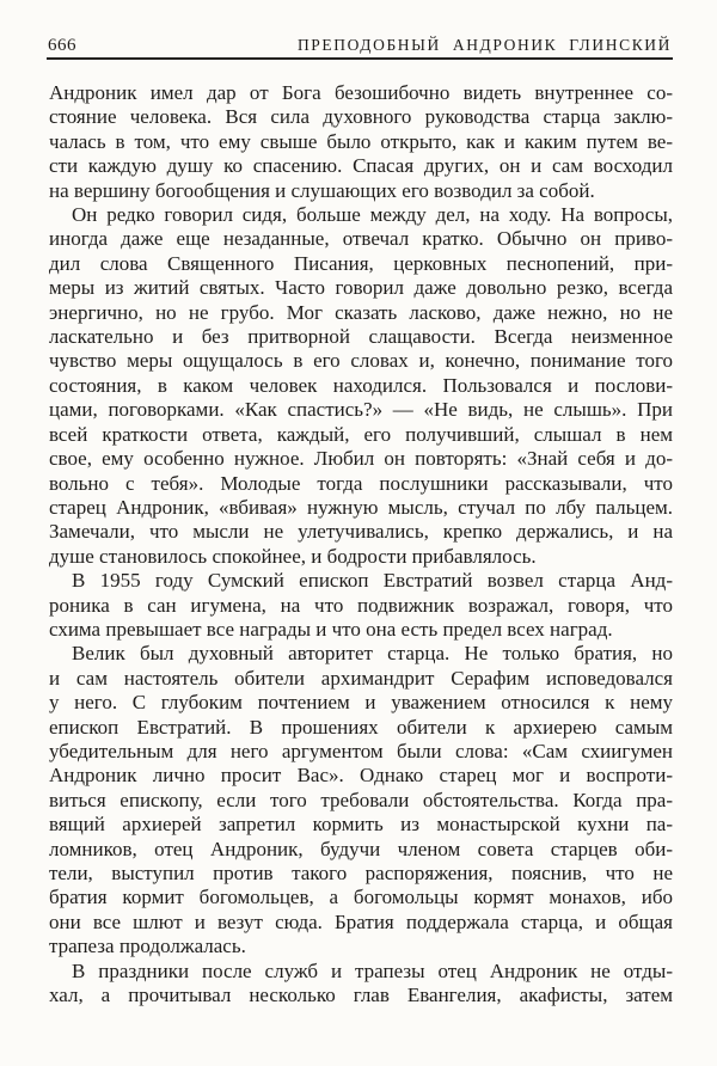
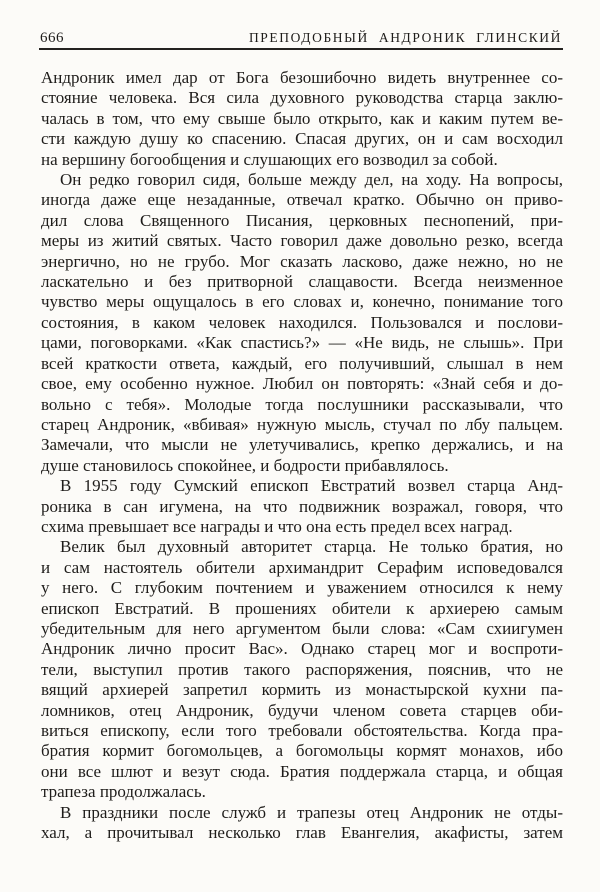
  666
  ПРЕПОДОБНЫЙ АНДРОНИК ГЛИНСКИЙ
  Андроник имел дар от Бога безошибочно видеть внутреннее со-
  стояние человека. Вся сила духовного руководства старца заклю-
  чалась в том, что ему свыше было открыто, как и каким путем ве-
  сти каждую душу ко спасению. Спасая других, он и сам восходил
  на вершину богообщения и слушающих его возводил за собой.
  Он редко говорил сидя, больше между дел, на ходу. На вопросы,
  иногда даже еще незаданные, отвечал кратко. Обычно он приво-
  дил слова Священного Писания, церковных песнопений, при-
  меры из житий святых. Часто говорил даже довольно резко, всегда
  энергично, но не грубо. Мог сказать ласково, даже нежно, но не
  ласкательно и без притворной слащавости. Всегда неизменное
  чувство меры ощущалось в его словах и, конечно, понимание того
  состояния, в каком человек находился. Пользовался и послови-
  цами, поговорками. «Как спастись?» — «Не видь, не слышь». При
  всей краткости ответа, каждый, его получивший, слышал в нем
  свое, ему особенно нужное. Любил он повторять: «Знай себя и до-
  вольно с тебя». Молодые тогда послушники рассказывали, что
  старец Андроник, «вбивая» нужную мысль, стучал по лбу пальцем.
  Замечали, что мысли не улетучивались, крепко держались, и на
  душе становилось спокойнее, и бодрости прибавлялось.
  В 1955 году Сумский епископ Евстратий возвел старца Анд-
  роника в сан игумена, на что подвижник возражал, говоря, что
  схима превышает все награды и что она есть предел всех наград.
  Велик был духовный авторитет старца. Не только братия, но
  и сам настоятель обители архимандрит Серафим исповедовался
  у него. С глубоким почтением и уважением относился к нему
  епископ Евстратий. В прошениях обители к архиерею самым
  убедительным для него аргументом были слова: «Сам схиигумен
  Андроник лично просит Вас». Однако старец мог и воспроти-
- виться епископу, если того требовали обстоятельства. Когда пра-
+ тели, выступил против такого распоряжения, пояснив, что не
  вящий архиерей запретил кормить из монастырской кухни па-
  ломников, отец Андроник, будучи членом совета старцев оби-
- тели, выступил против такого распоряжения, пояснив, что не
+ виться епископу, если того требовали обстоятельства. Когда пра-
  братия кормит богомольцев, а богомольцы кормят монахов, ибо
  они все шлют и везут сюда. Братия поддержала старца, и общая
  трапеза продолжалась.
  В праздники после служб и трапезы отец Андроник не отды-
  хал, а прочитывал несколько глав Евангелия, акафисты, затем
